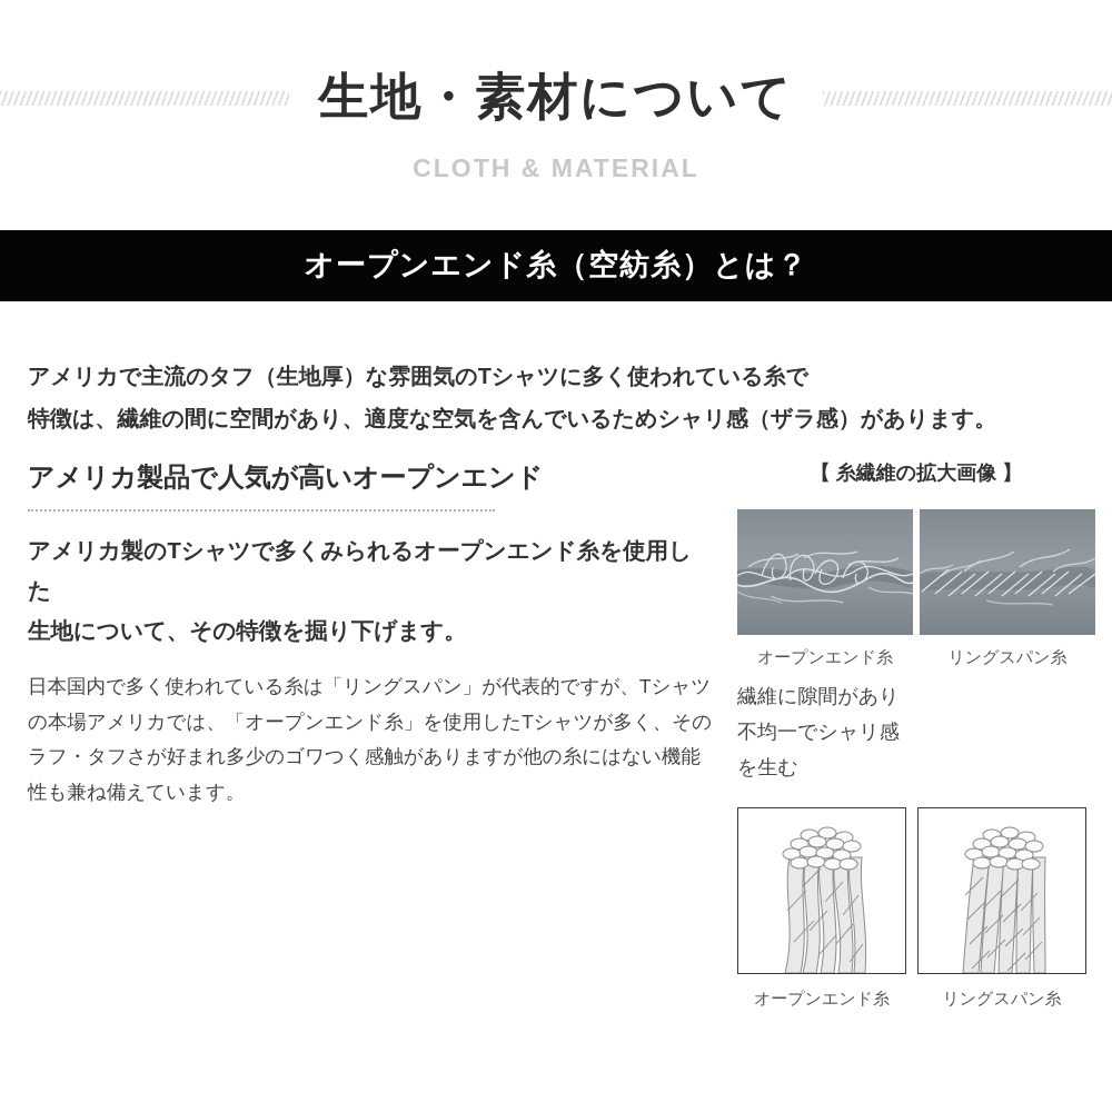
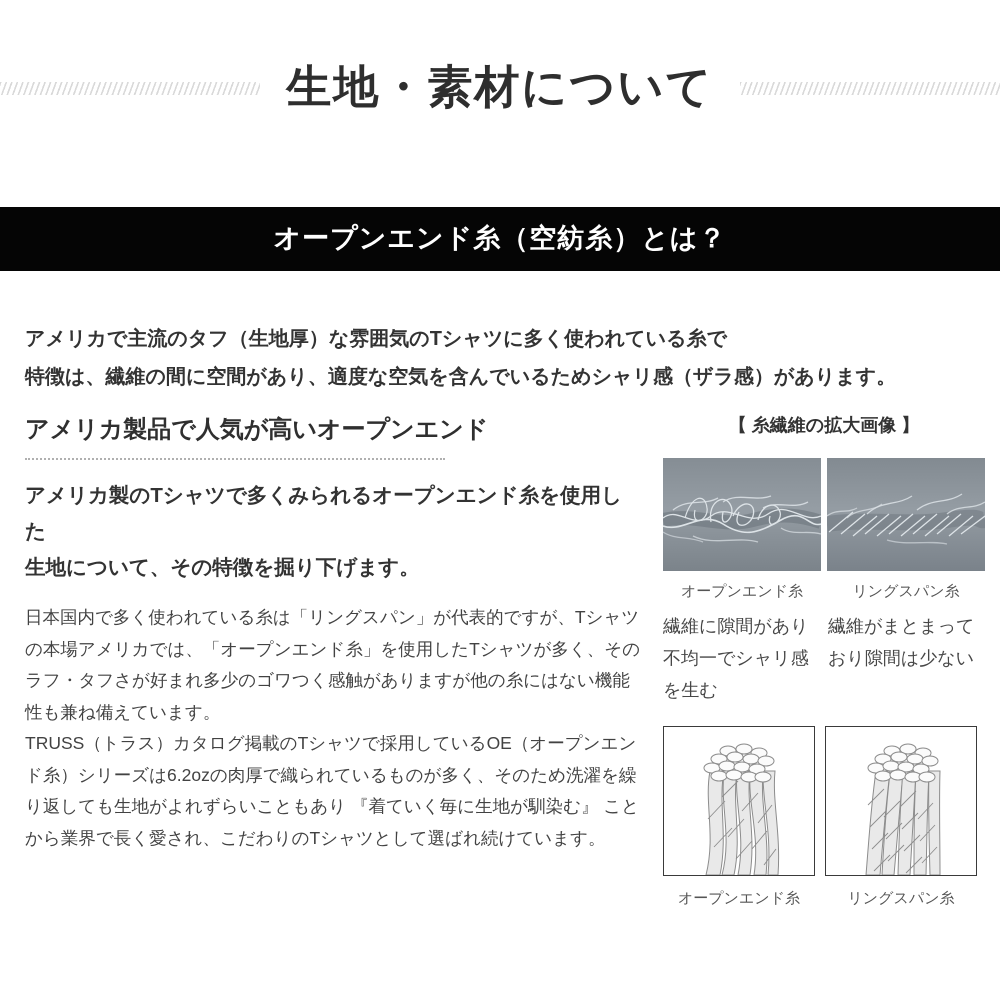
  生地・素材について
- CLOTH & MATERIAL
  オープンエンド糸（空紡糸）とは？
  アメリカで主流のタフ（生地厚）な雰囲気のTシャツに多く使われている糸で
  特徴は、繊維の間に空間があり、適度な空気を含んでいるためシャリ感（ザラ感）があります。
  アメリカ製品で人気が高いオープンエンド
  アメリカ製のTシャツで多くみられるオープンエンド糸を使用した
  生地について、その特徴を掘り下げます。
  日本国内で多く使われている糸は「リングスパン」が代表的ですが、Tシャツの本場アメリカでは、「オープンエンド糸」を使用したTシャツが多く、そのラフ・タフさが好まれ多少のゴワつく感触がありますが他の糸にはない機能性も兼ね備えています。
+ TRUSS（トラス）カタログ掲載のTシャツで採用しているOE（オープンエンド糸）シリーズは6.2ozの肉厚で織られているものが多く、そのため洗濯を繰り返しても生地がよれずらいこともあり 『着ていく毎に生地が馴染む』 ことから業界で長く愛され、こだわりのTシャツとして選ばれ続けています。
  【 糸繊維の拡大画像 】
  オープンエンド糸
  リングスパン糸
  繊維に隙間があり不均一でシャリ感を生む
+ 繊維がまとまっており隙間は少ない
  オープンエンド糸
  リングスパン糸
